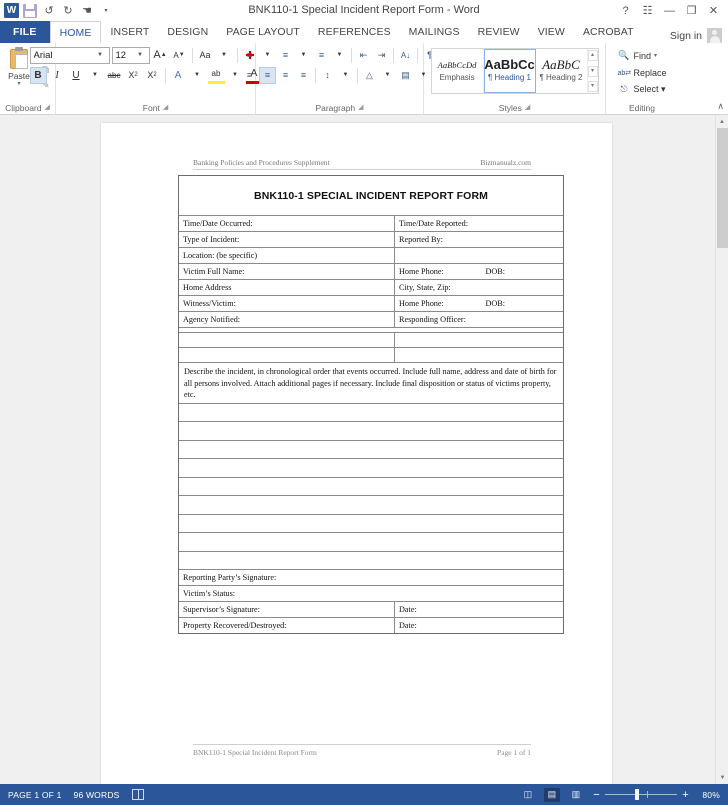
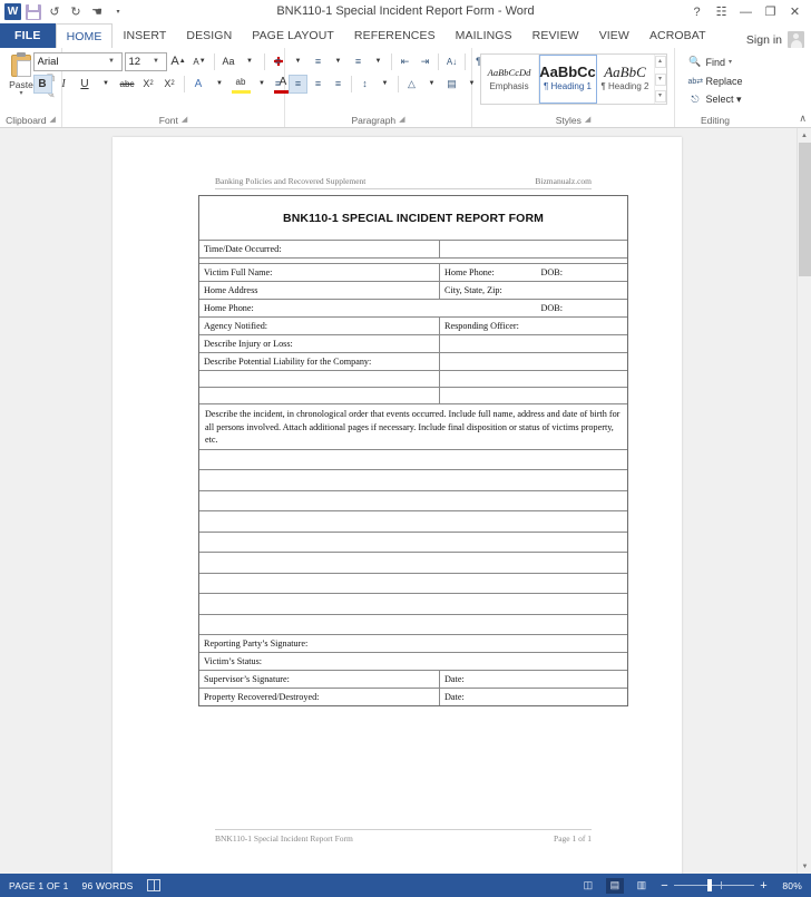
  W
  ↺
  ↻
  ☚
  BNK110-1 Special Incident Report Form - Word
  ?
  ☷
  —
  ❐
  ✕
  FILE
  HOME
  INSERT
  DESIGN
  PAGE LAYOUT
  REFERENCES
  MAILINGS
  REVIEW
  VIEW
  ACROBAT
  Sign in
  Paste
  ✎
  Clipboard
  Arial
  12
  A
  A
  Aa
  ✚
  B
  I
  U
  abc
  X
  X
  A
  ab
  A
  Font
  ≡
  ≡
  ≡
  ⇤
  ⇥
  A↓
  ¶
  ≡
  ≡
  ≡
  ≡
  ↕
  △
  ▤
  Paragraph
  AaBbCcDd
  Emphasis
  AaBbCc
  ¶ Heading 1
  AaBbC
  ¶ Heading 2
  Styles
  🔍
  Find
  Replace
  ⎋
  Select ▾
  Editing
  ∧
- Banking Policies and Procedures Supplement
+ Banking Policies and Recovered Supplement
  Bizmanualz.com
  BNK110-1 SPECIAL INCIDENT REPORT FORM
  Time/Date Occurred:
- Time/Date Reported:
- Type of Incident:
- Reported By:
- Location: (be specific)
  Victim Full Name:
  Home Phone:
  DOB:
  Home Address
  City, State, Zip:
- Witness/Victim:
  Home Phone:
  DOB:
  Agency Notified:
  Responding Officer:
+ Describe Injury or Loss:
+ Describe Potential Liability for the Company:
  Describe the incident, in chronological order that events occurred. Include full name, address and date of birth for all persons involved. Attach additional pages if necessary. Include final disposition or status of victims property, etc.
  Reporting Party’s Signature:
  Victim’s Status:
  Supervisor’s Signature:
  Date:
  Property Recovered/Destroyed:
  Date:
  BNK110-1 Special Incident Report Form
  Page 1 of 1
  PAGE 1 OF 1
  96 WORDS
  ◫
  ▤
  ▥
  −
  +
  80%
